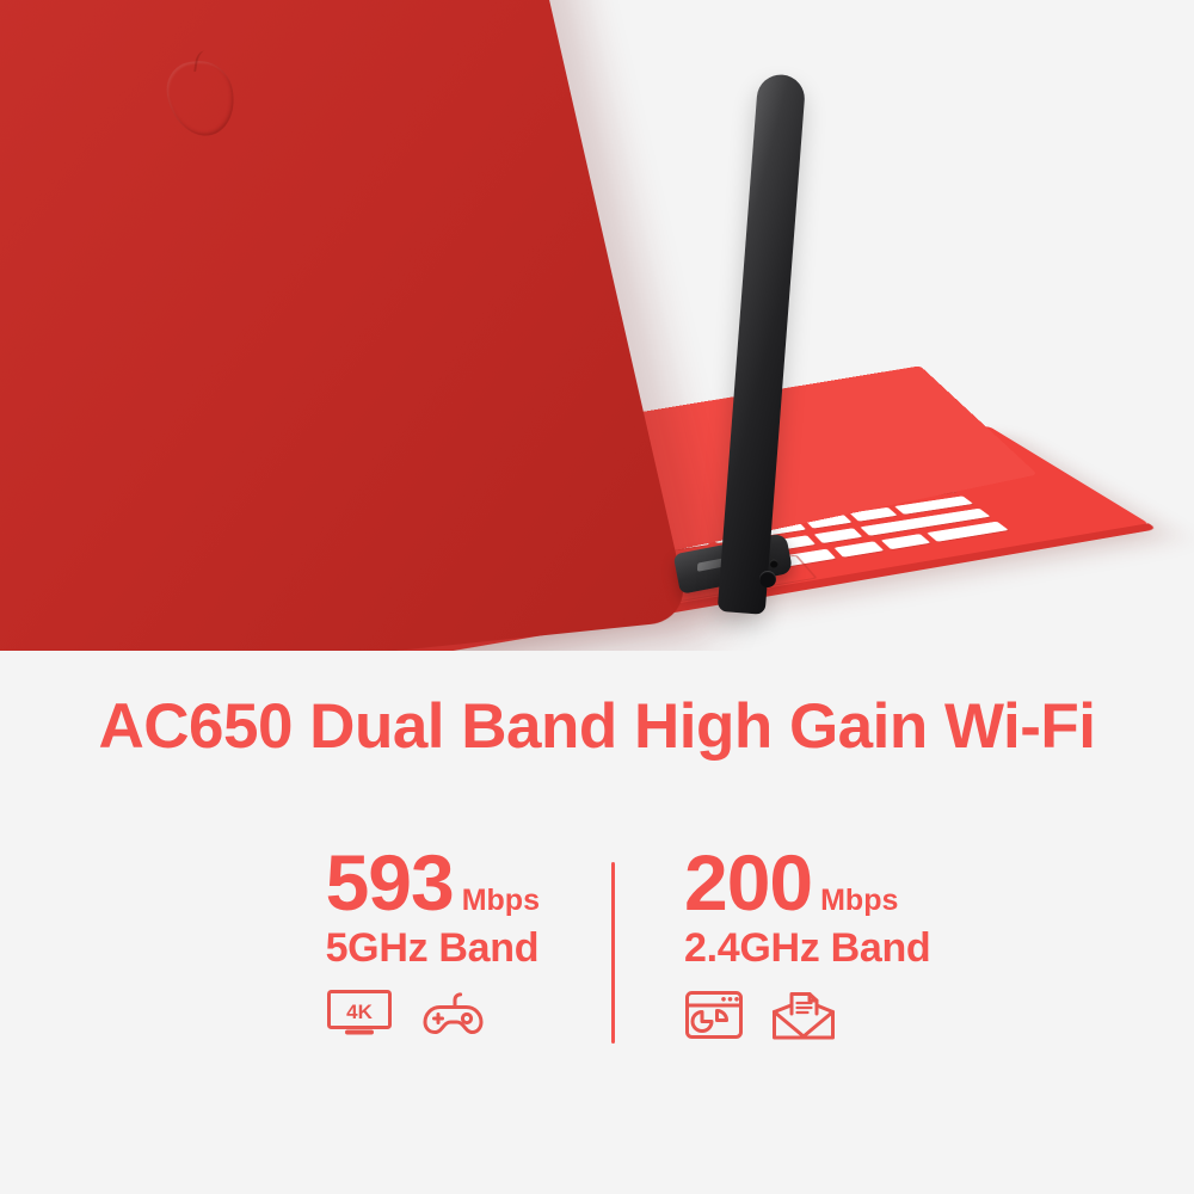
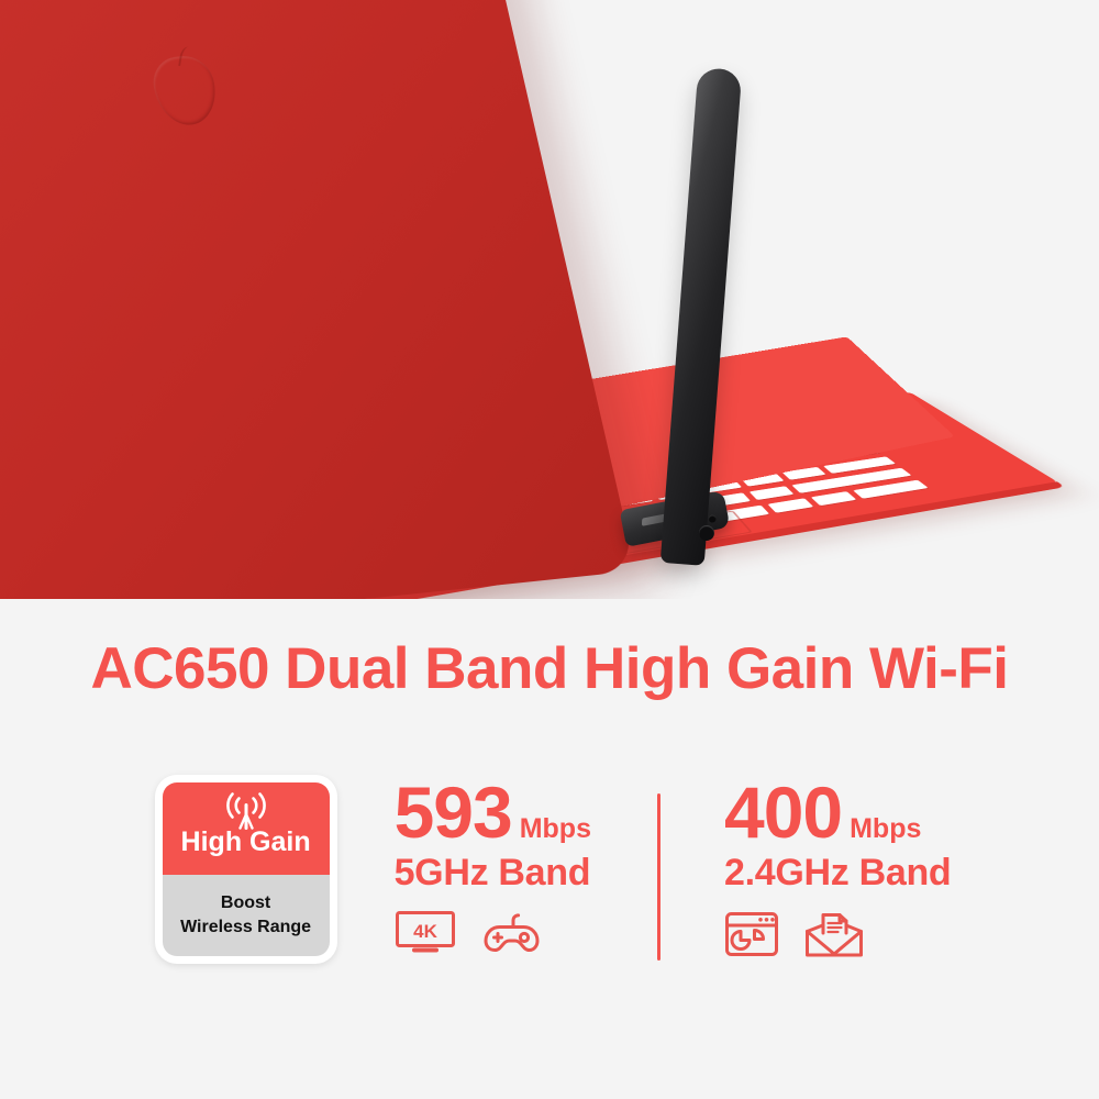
  AC650 Dual Band High Gain Wi-Fi
+ High Gain
+ Boost
+ Wireless Range
  593
  Mbps
  5GHz Band
  4K
- 200
+ 400
  Mbps
  2.4GHz Band
